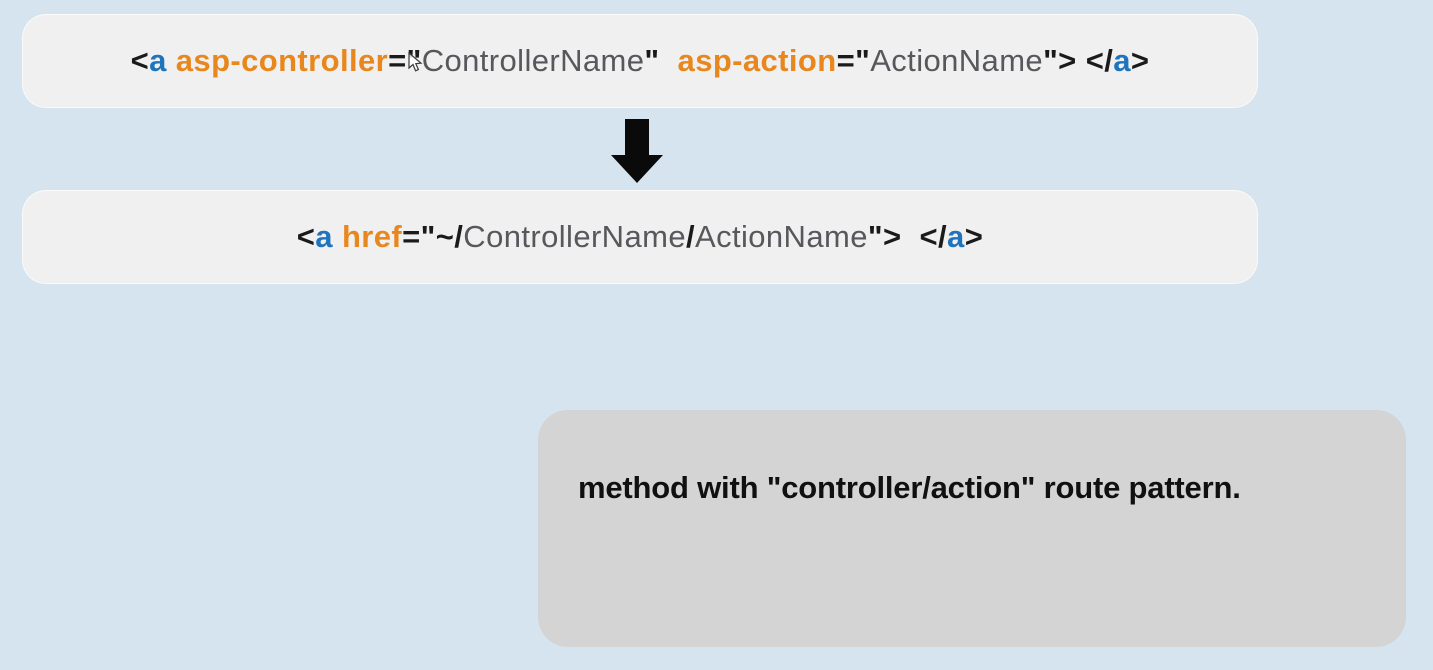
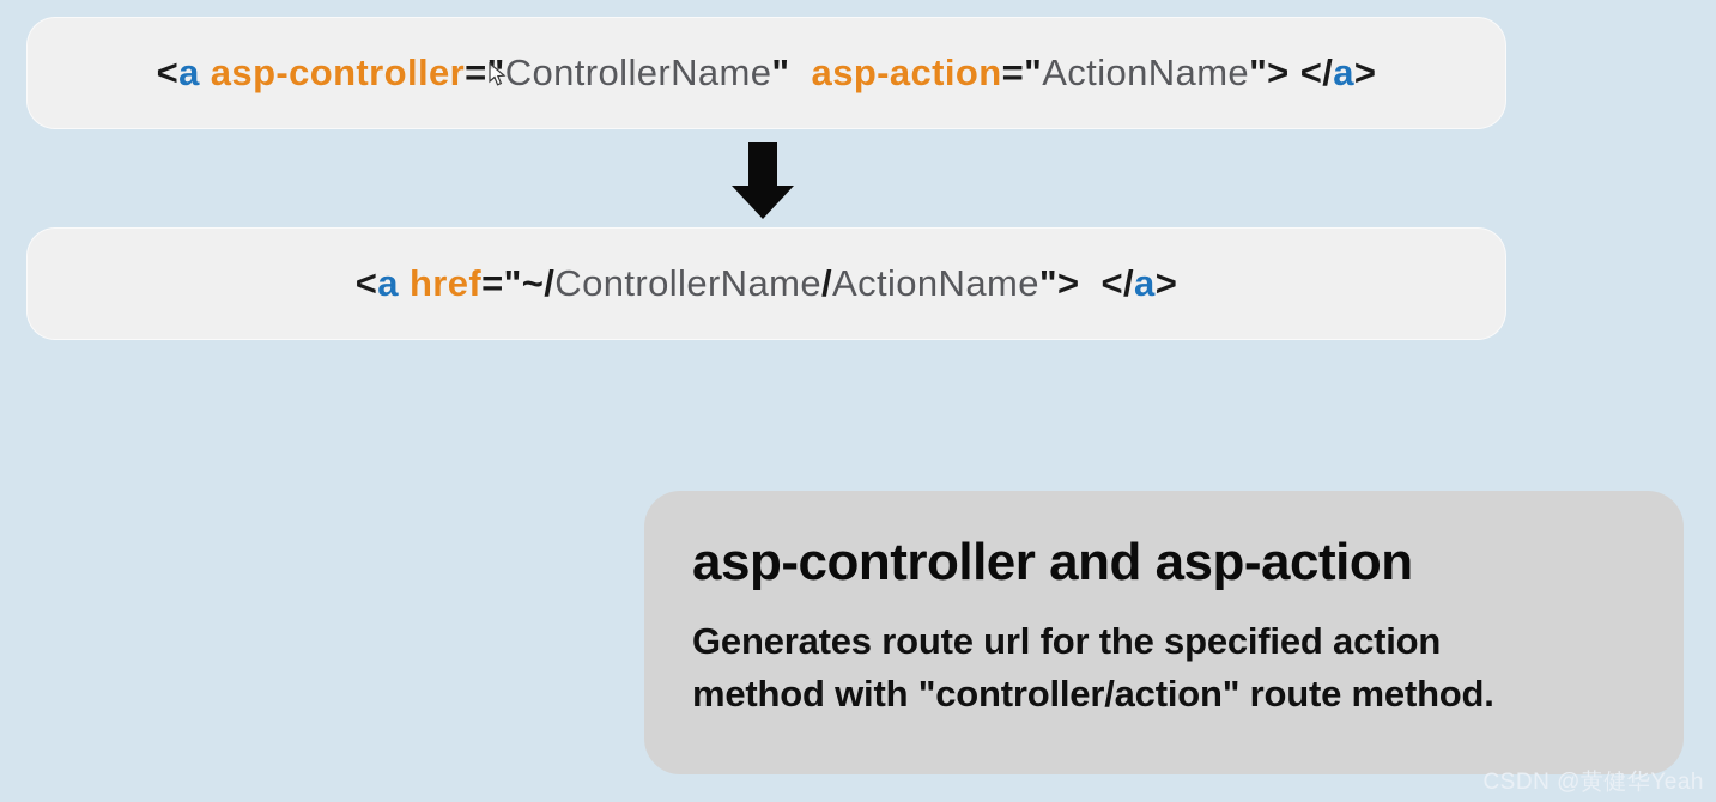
  <a asp-controller="ControllerName" asp-action="ActionName"> </a>
  <a href="~/ControllerName/ActionName"> </a>
+ asp-controller and asp-action
+ Generates route url for the specified action
- method with "controller/action" route pattern.
+ method with "controller/action" route method.
+ CSDN @黄健华Yeah
